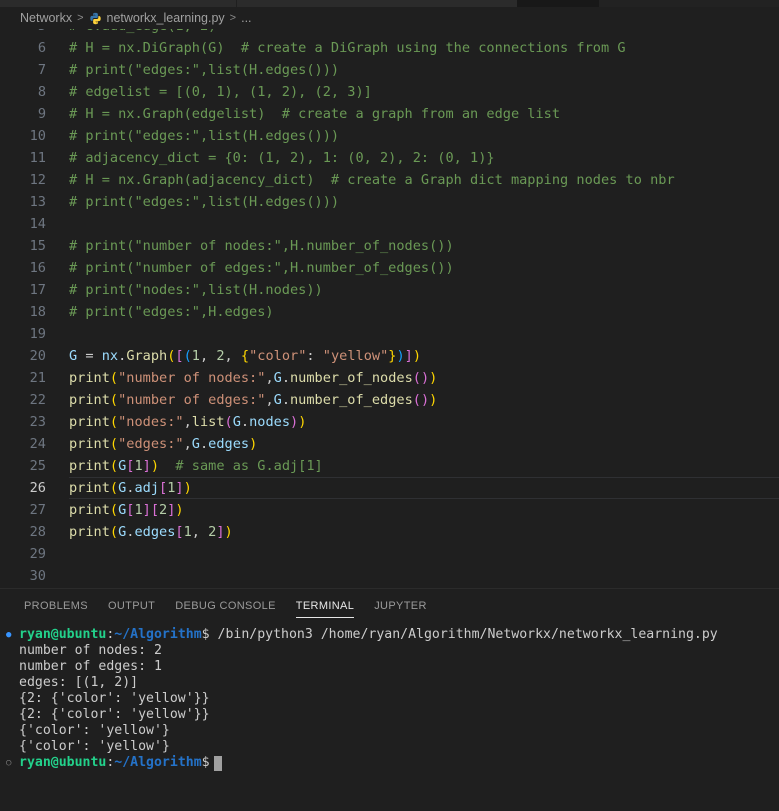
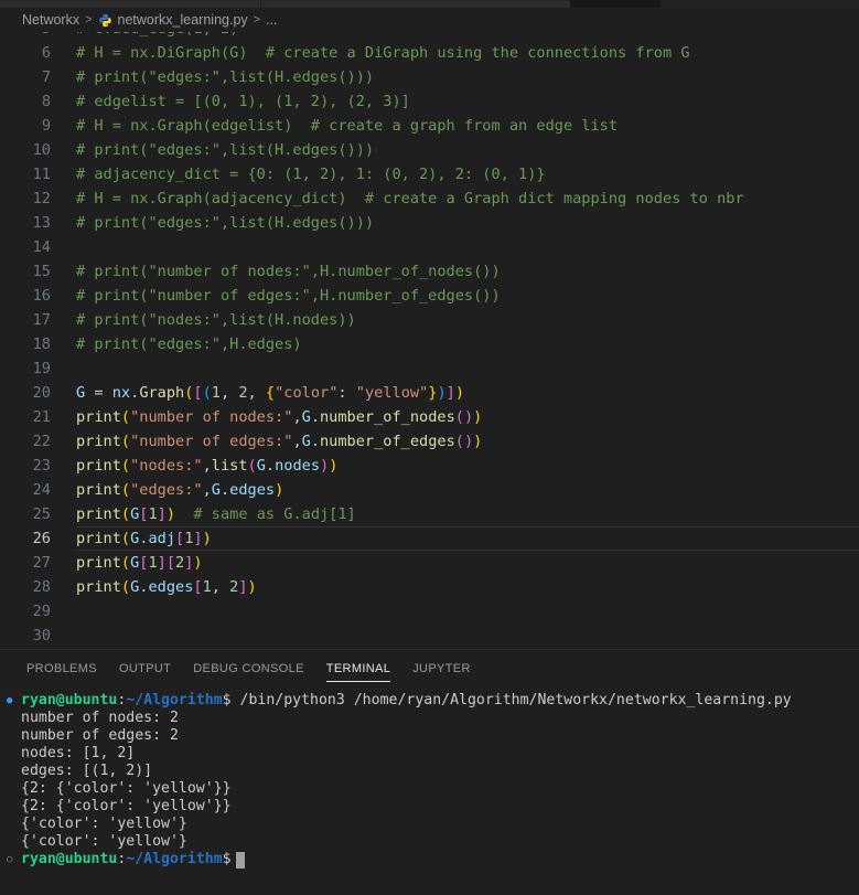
  Networkx
  >
  networkx_learning.py
  >
  ...
  6
  # H = nx.DiGraph(G) # create a DiGraph using the connections from G
  7
  # print("edges:",list(H.edges()))
  8
  # edgelist = [(0, 1), (1, 2), (2, 3)]
  9
  # H = nx.Graph(edgelist) # create a graph from an edge list
  10
  # print("edges:",list(H.edges()))
  11
  # adjacency_dict = {0: (1, 2), 1: (0, 2), 2: (0, 1)}
  12
  # H = nx.Graph(adjacency_dict) # create a Graph dict mapping nodes to nbr
  13
  # print("edges:",list(H.edges()))
  14
  15
  # print("number of nodes:",H.number_of_nodes())
  16
  # print("number of edges:",H.number_of_edges())
  17
  # print("nodes:",list(H.nodes))
  18
  # print("edges:",H.edges)
  19
  20
  G = nx.Graph([(1, 2, {"color": "yellow"})])
  21
  print("number of nodes:",G.number_of_nodes())
  22
  print("number of edges:",G.number_of_edges())
  23
  print("nodes:",list(G.nodes))
  24
  print("edges:",G.edges)
  25
  print(G[1]) # same as G.adj[1]
  26
  print(G.adj[1])
  27
  print(G[1][2])
  28
  print(G.edges[1, 2])
  29
  30
  PROBLEMS
  OUTPUT
  DEBUG CONSOLE
  TERMINAL
  JUPYTER
  ●
  ryan@ubuntu
  :
  ~/Algorithm
  $
  /bin/python3 /home/ryan/Algorithm/Networkx/networkx_learning.py
  number of nodes: 2
- number of edges: 1
+ number of edges: 2
+ nodes: [1, 2]
  edges: [(1, 2)]
  {2: {'color': 'yellow'}}
  {2: {'color': 'yellow'}}
  {'color': 'yellow'}
  {'color': 'yellow'}
  ○
  ryan@ubuntu
  :
  ~/Algorithm
  $
